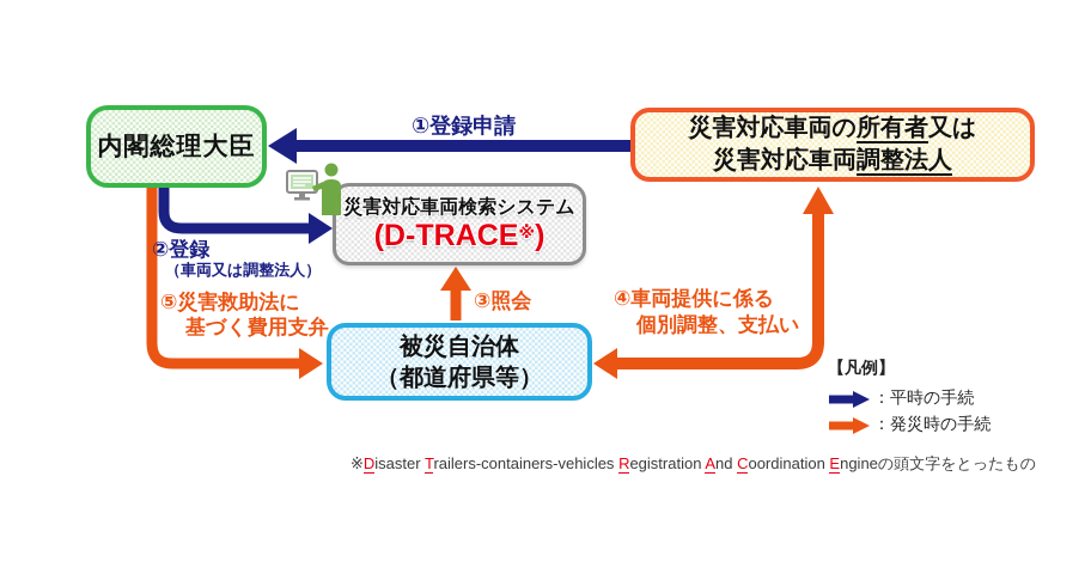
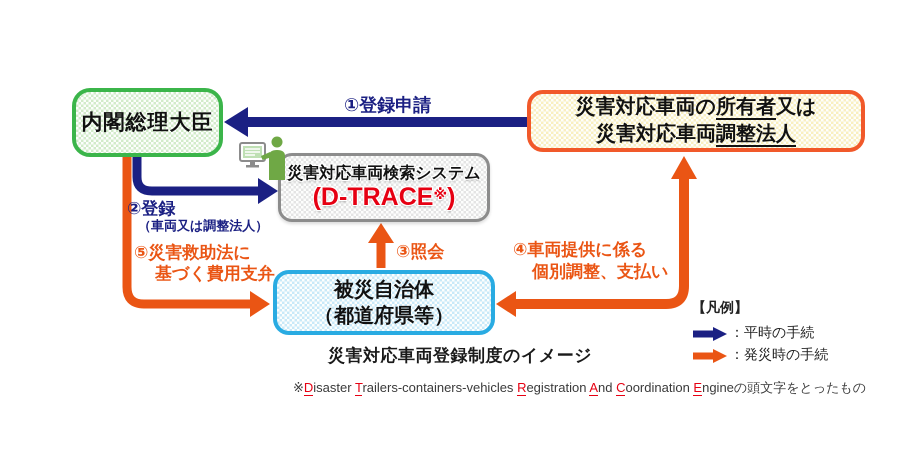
  内閣総理大臣
  災害対応車両の所有者又は
  災害対応車両調整法人
  災害対応車両検索システム
  (D-TRACE※)
  被災自治体
  （都道府県等）
  ①登録申請
  ②登録
  （車両又は調整法人）
  ⑤災害救助法に
  基づく費用支弁
  ③照会
  ④車両提供に係る
  個別調整、支払い
  【凡例】
  ：平時の手続
  ：発災時の手続
+ 災害対応車両登録制度のイメージ
  ※Disaster Trailers-containers-vehicles Registration And Coordination Engineの頭文字をとったもの
